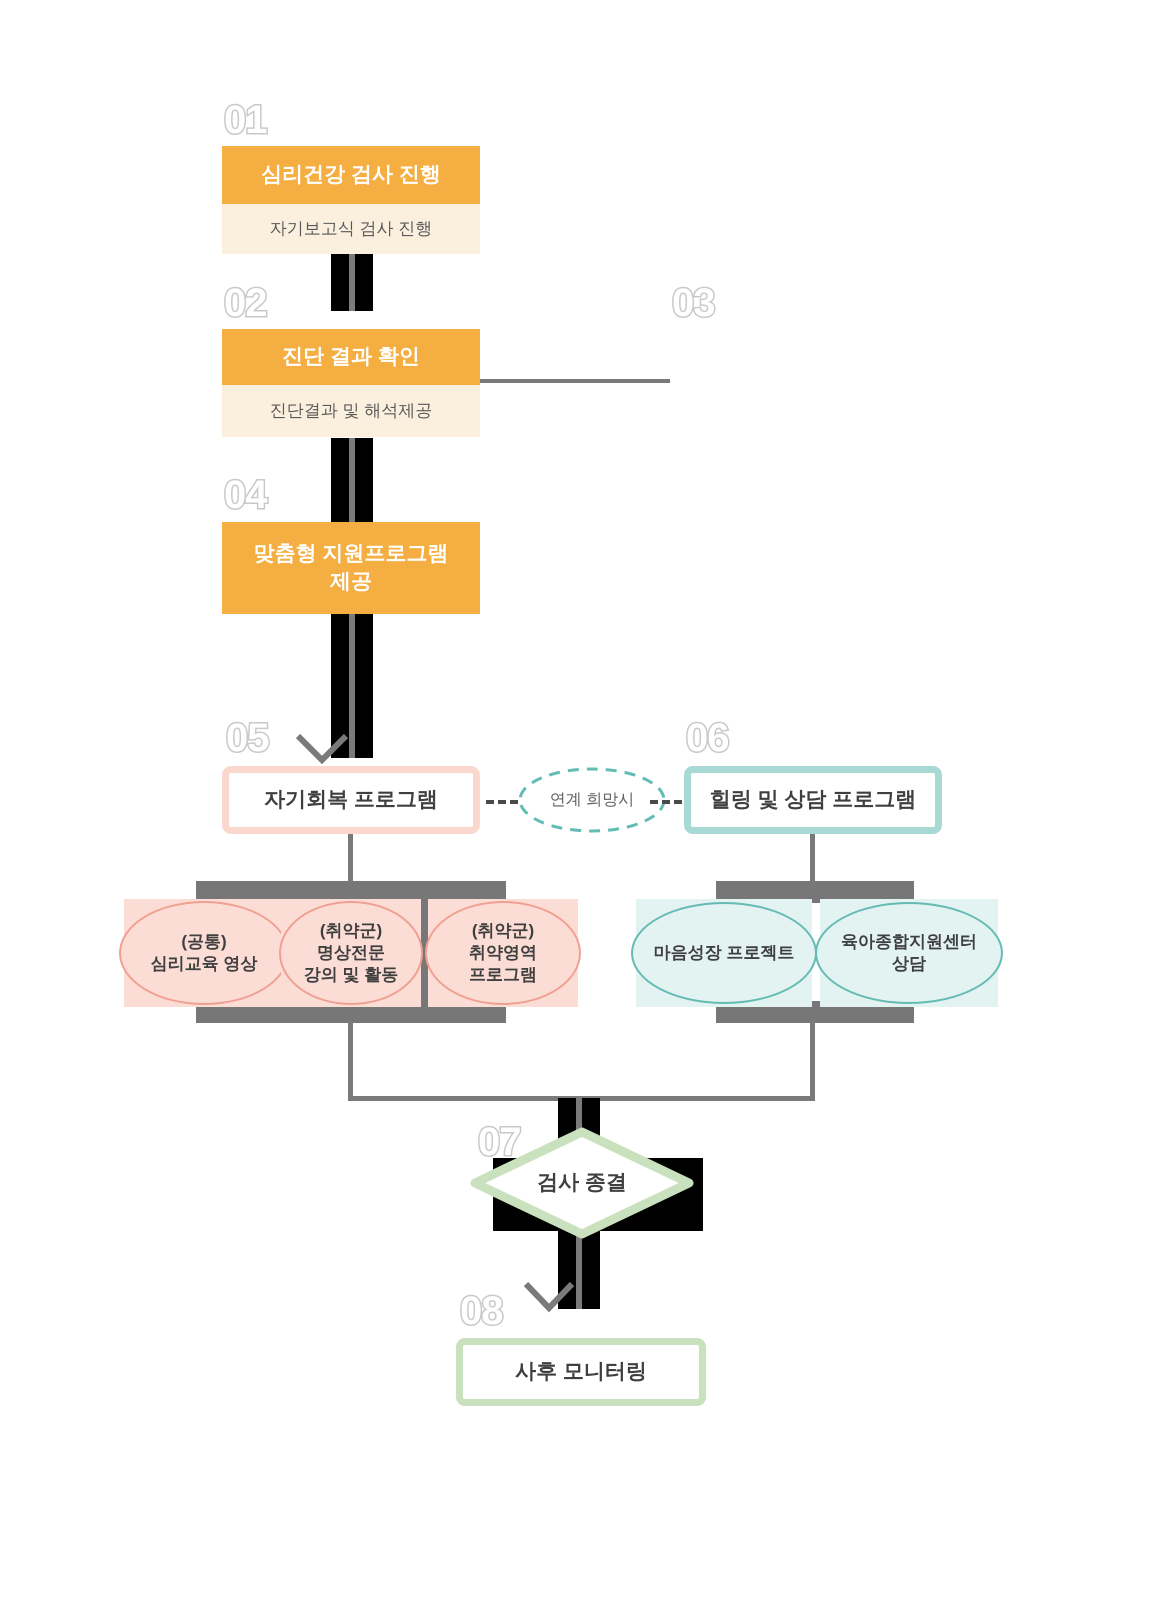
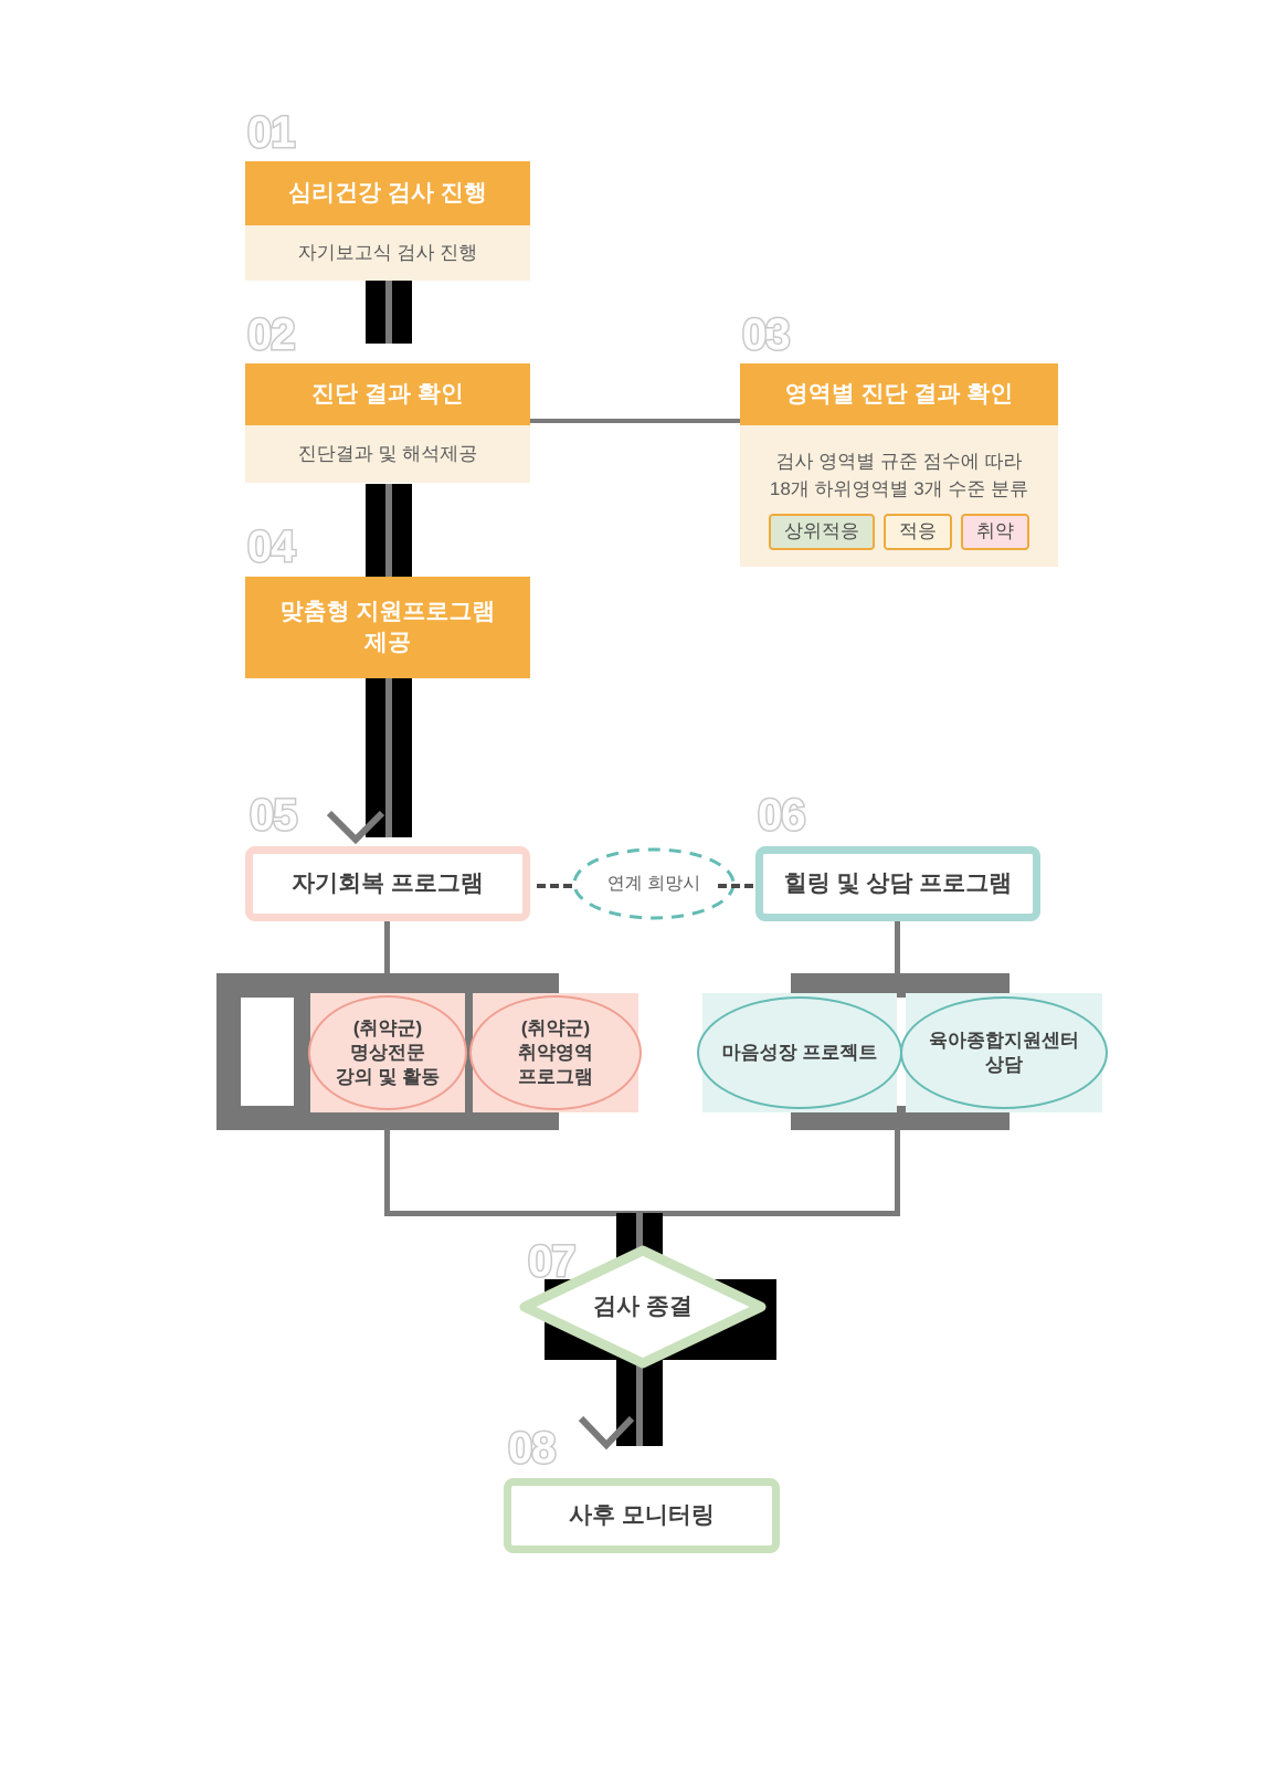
  01
  심리건강 검사 진행
  자기보고식 검사 진행
  02
  진단 결과 확인
  진단결과 및 해석제공
  03
+ 영역별 진단 결과 확인
+ 검사 영역별 규준 점수에 따라
+ 18개 하위영역별 3개 수준 분류
+ 상위적응
+ 적응
+ 취약
  04
  맞춤형 지원프로그램
  제공
  05
  자기회복 프로그램
  06
  힐링 및 상담 프로그램
  연계 희망시
- (공통)
- 심리교육 영상
  (취약군)
  명상전문
  강의 및 활동
  (취약군)
  취약영역
  프로그램
  마음성장 프로젝트
  육아종합지원센터
  상담
  07
  검사 종결
  08
  사후 모니터링
